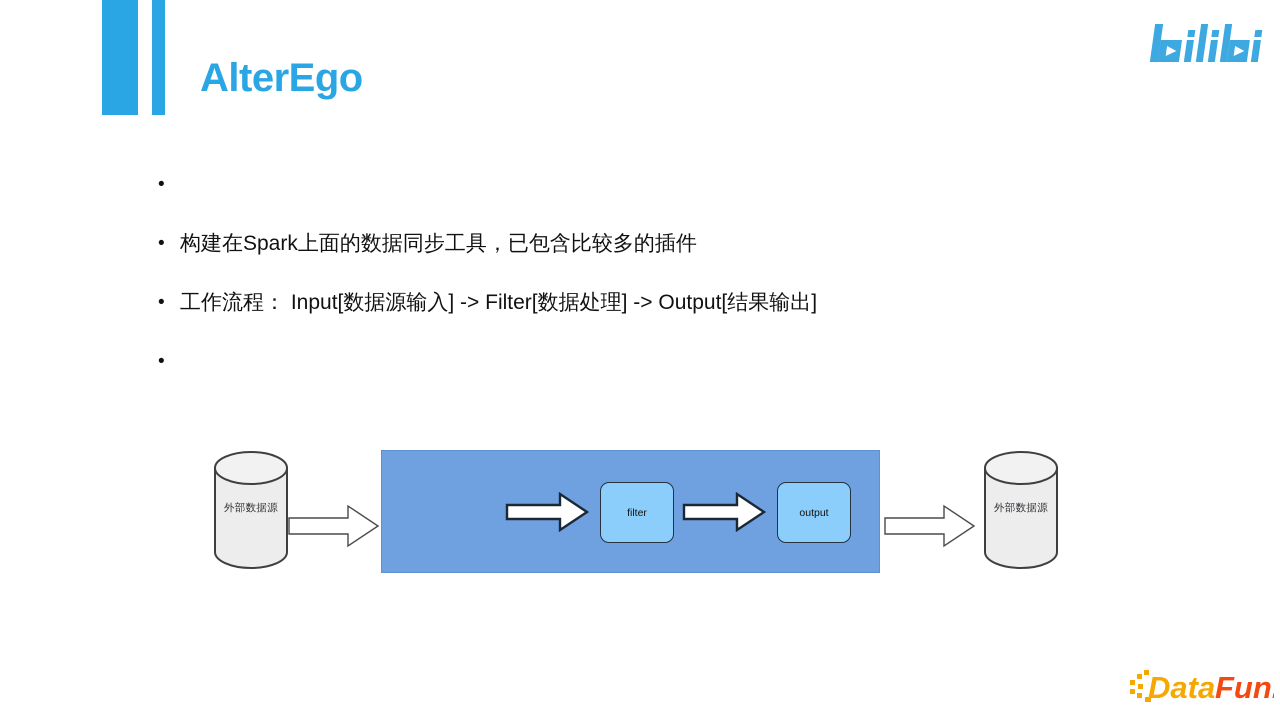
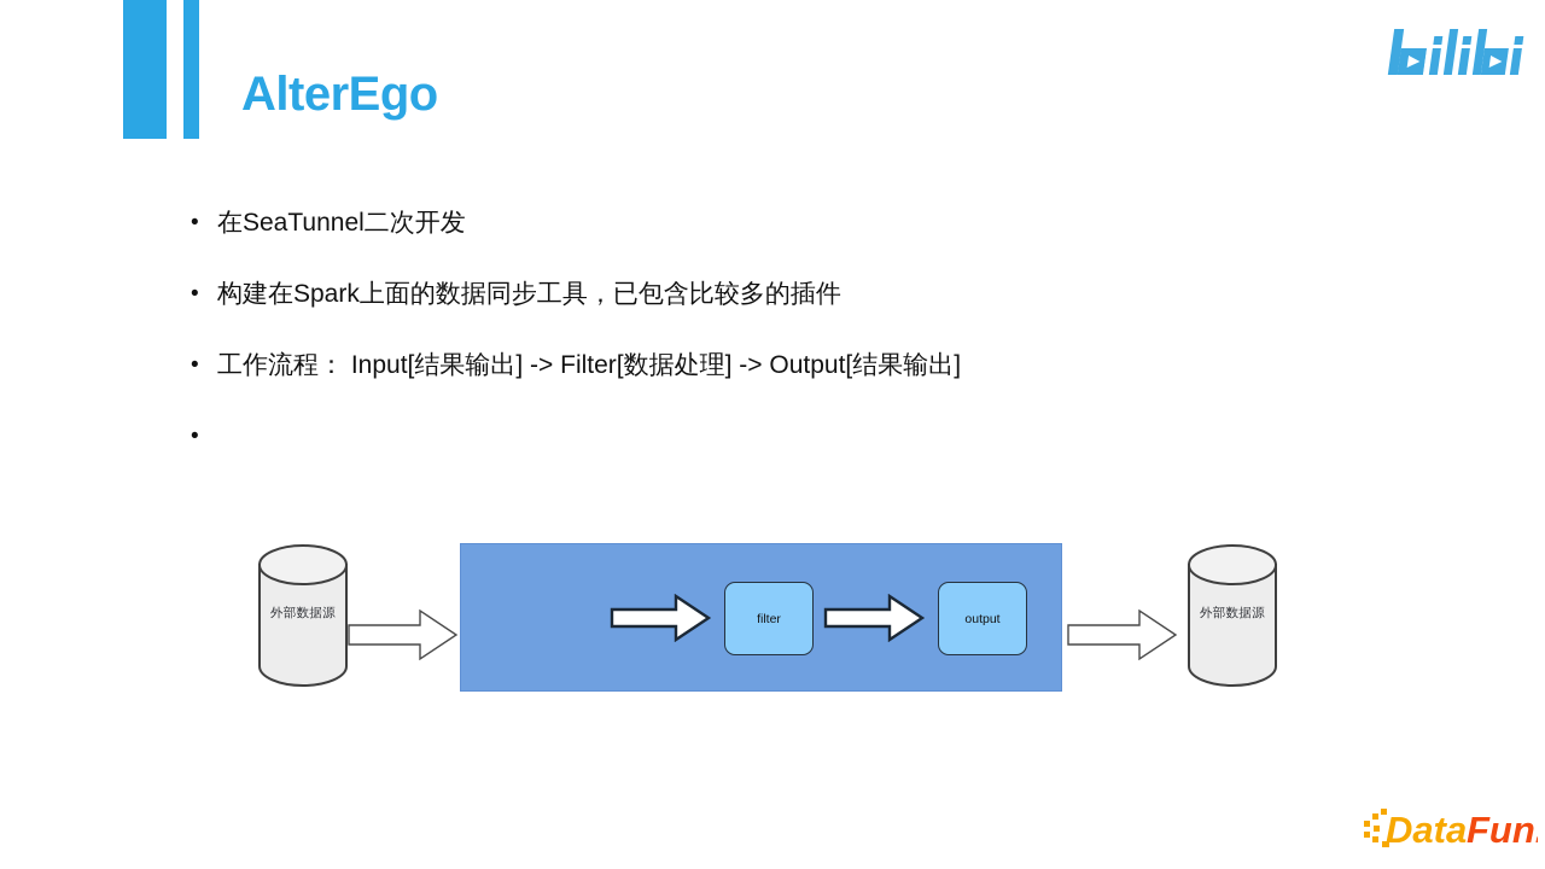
  AlterEgo
  •
+ 在SeaTunnel二次开发
  •
  构建在Spark上面的数据同步工具，已包含比较多的插件
  •
- 工作流程： Input[数据源输入] -> Filter[数据处理] -> Output[结果输出]
+ 工作流程： Input[结果输出] -> Filter[数据处理] -> Output[结果输出]
  •
  外部数据源
  filter
  output
  外部数据源
  Data
  Fun
